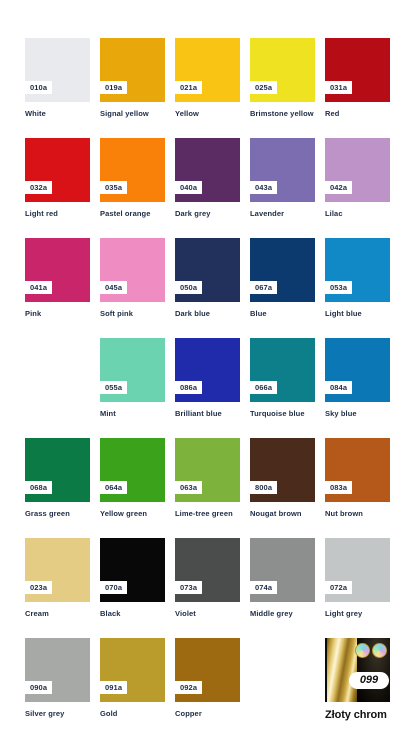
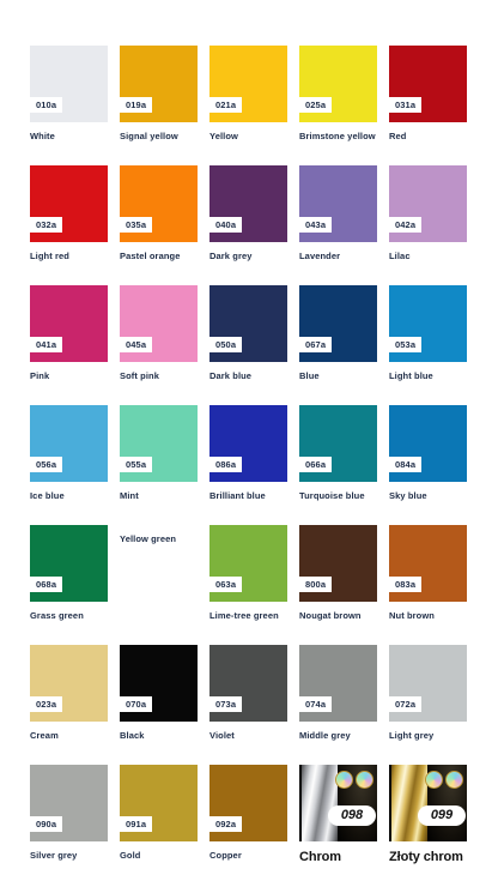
  010a
  White
  019a
  Signal yellow
  021a
  Yellow
  025a
  Brimstone yellow
  031a
  Red
  032a
  Light red
  035a
  Pastel orange
  040a
  Dark grey
  043a
  Lavender
  042a
  Lilac
  041a
  Pink
  045a
  Soft pink
  050a
  Dark blue
  067a
  Blue
  053a
  Light blue
+ 056a
+ Ice blue
  055a
  Mint
  086a
  Brilliant blue
  066a
  Turquoise blue
  084a
  Sky blue
  068a
  Grass green
- 064a
  Yellow green
  063a
  Lime-tree green
  800a
  Nougat brown
  083a
  Nut brown
  023a
  Cream
  070a
  Black
  073a
  Violet
  074a
  Middle grey
  072a
  Light grey
  090a
  Silver grey
  091a
  Gold
  092a
  Copper
+ 098
+ Chrom
  099
  Złoty chrom
